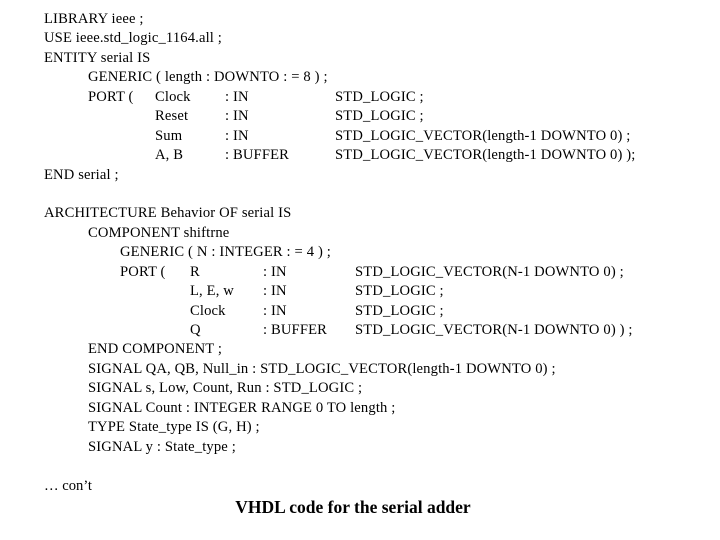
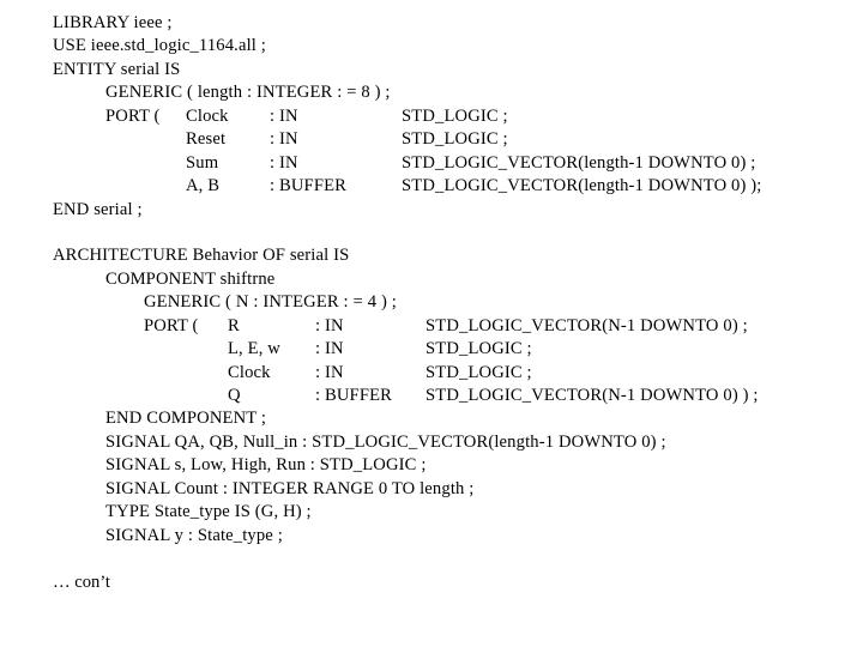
  LIBRARY ieee ;
  USE ieee.std_logic_1164.all ;
  ENTITY serial IS
- GENERIC ( length : DOWNTO : = 8 ) ;
+ GENERIC ( length : INTEGER : = 8 ) ;
  PORT (
  Clock
  : IN
  STD_LOGIC ;
  Reset
  : IN
  STD_LOGIC ;
  Sum
  : IN
  STD_LOGIC_VECTOR(length-1 DOWNTO 0) ;
  A, B
  : BUFFER
  STD_LOGIC_VECTOR(length-1 DOWNTO 0) );
  END serial ;
  ARCHITECTURE Behavior OF serial IS
  COMPONENT shiftrne
  GENERIC ( N : INTEGER : = 4 ) ;
  PORT (
  R
  : IN
  STD_LOGIC_VECTOR(N-1 DOWNTO 0) ;
  L, E, w
  : IN
  STD_LOGIC ;
  Clock
  : IN
  STD_LOGIC ;
  Q
  : BUFFER
  STD_LOGIC_VECTOR(N-1 DOWNTO 0) ) ;
  END COMPONENT ;
  SIGNAL QA, QB, Null_in : STD_LOGIC_VECTOR(length-1 DOWNTO 0) ;
- SIGNAL s, Low, Count, Run : STD_LOGIC ;
+ SIGNAL s, Low, High, Run : STD_LOGIC ;
  SIGNAL Count : INTEGER RANGE 0 TO length ;
  TYPE State_type IS (G, H) ;
  SIGNAL y : State_type ;
  … con’t
- VHDL code for the serial adder
